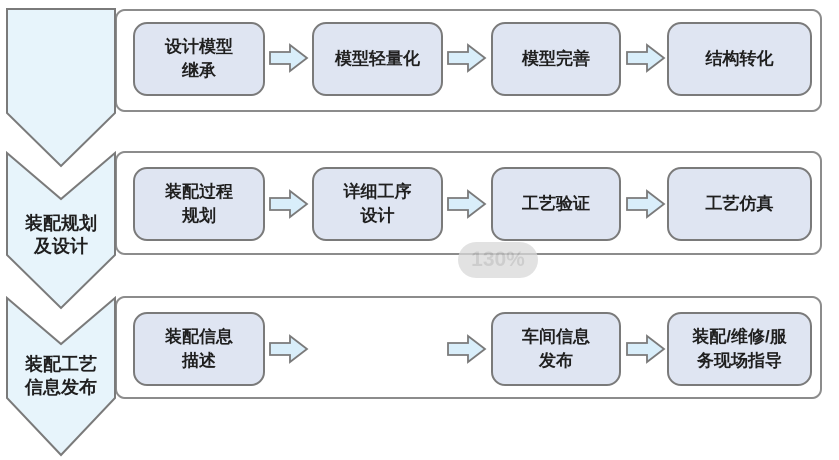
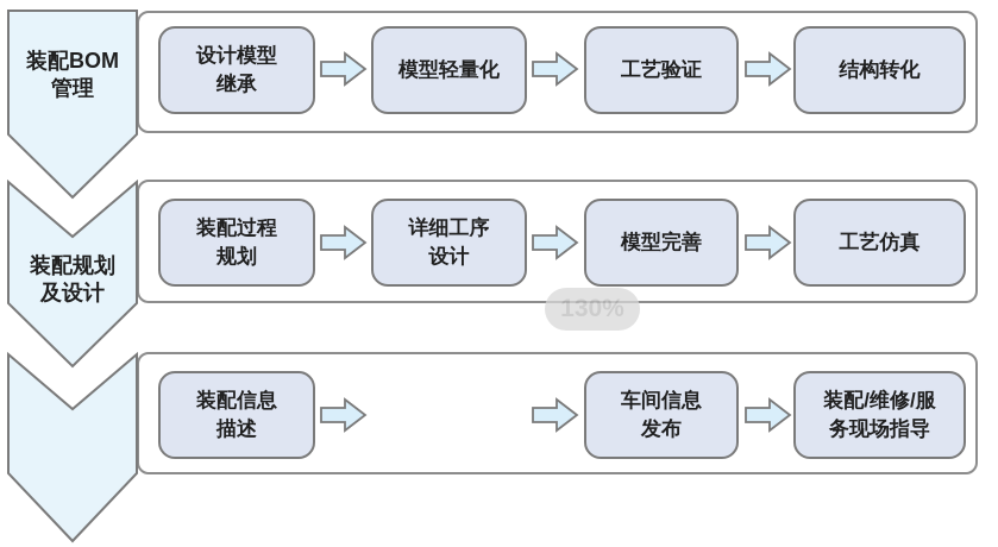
+ 装配BOM
+ 管理
  设计模型
  继承
  模型轻量化
- 模型完善
+ 工艺验证
  结构转化
  装配规划
  及设计
  装配过程
  规划
  详细工序
  设计
- 工艺验证
+ 模型完善
  工艺仿真
- 装配工艺
- 信息发布
  装配信息
  描述
  车间信息
  发布
  装配/维修/服
  务现场指导
  130%
